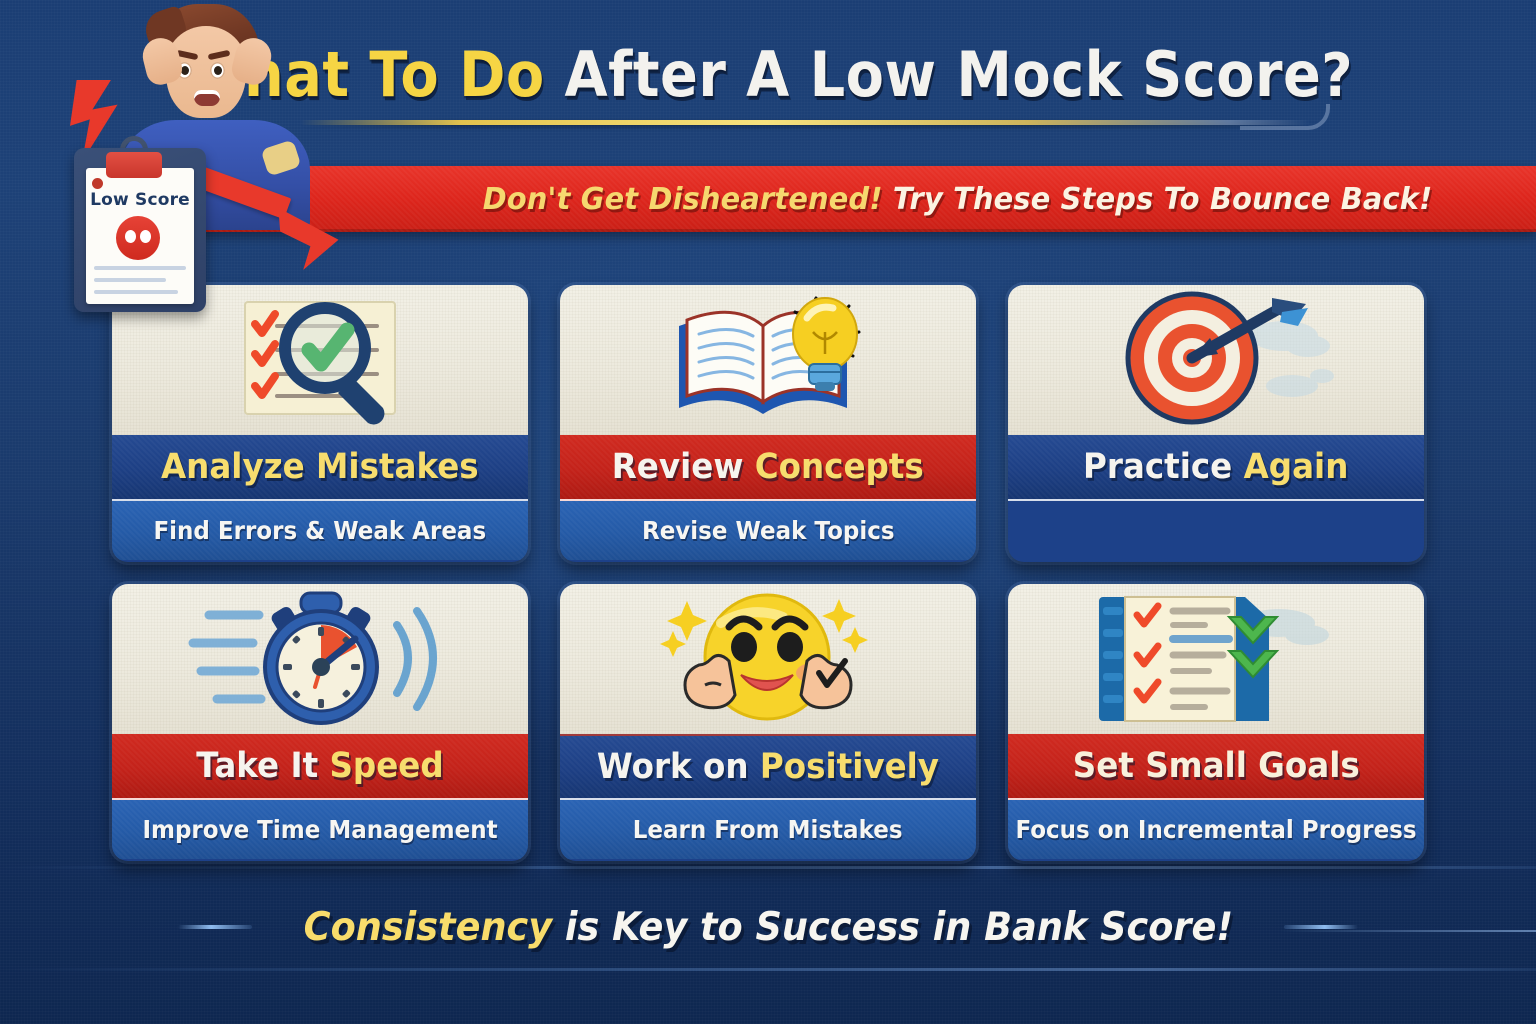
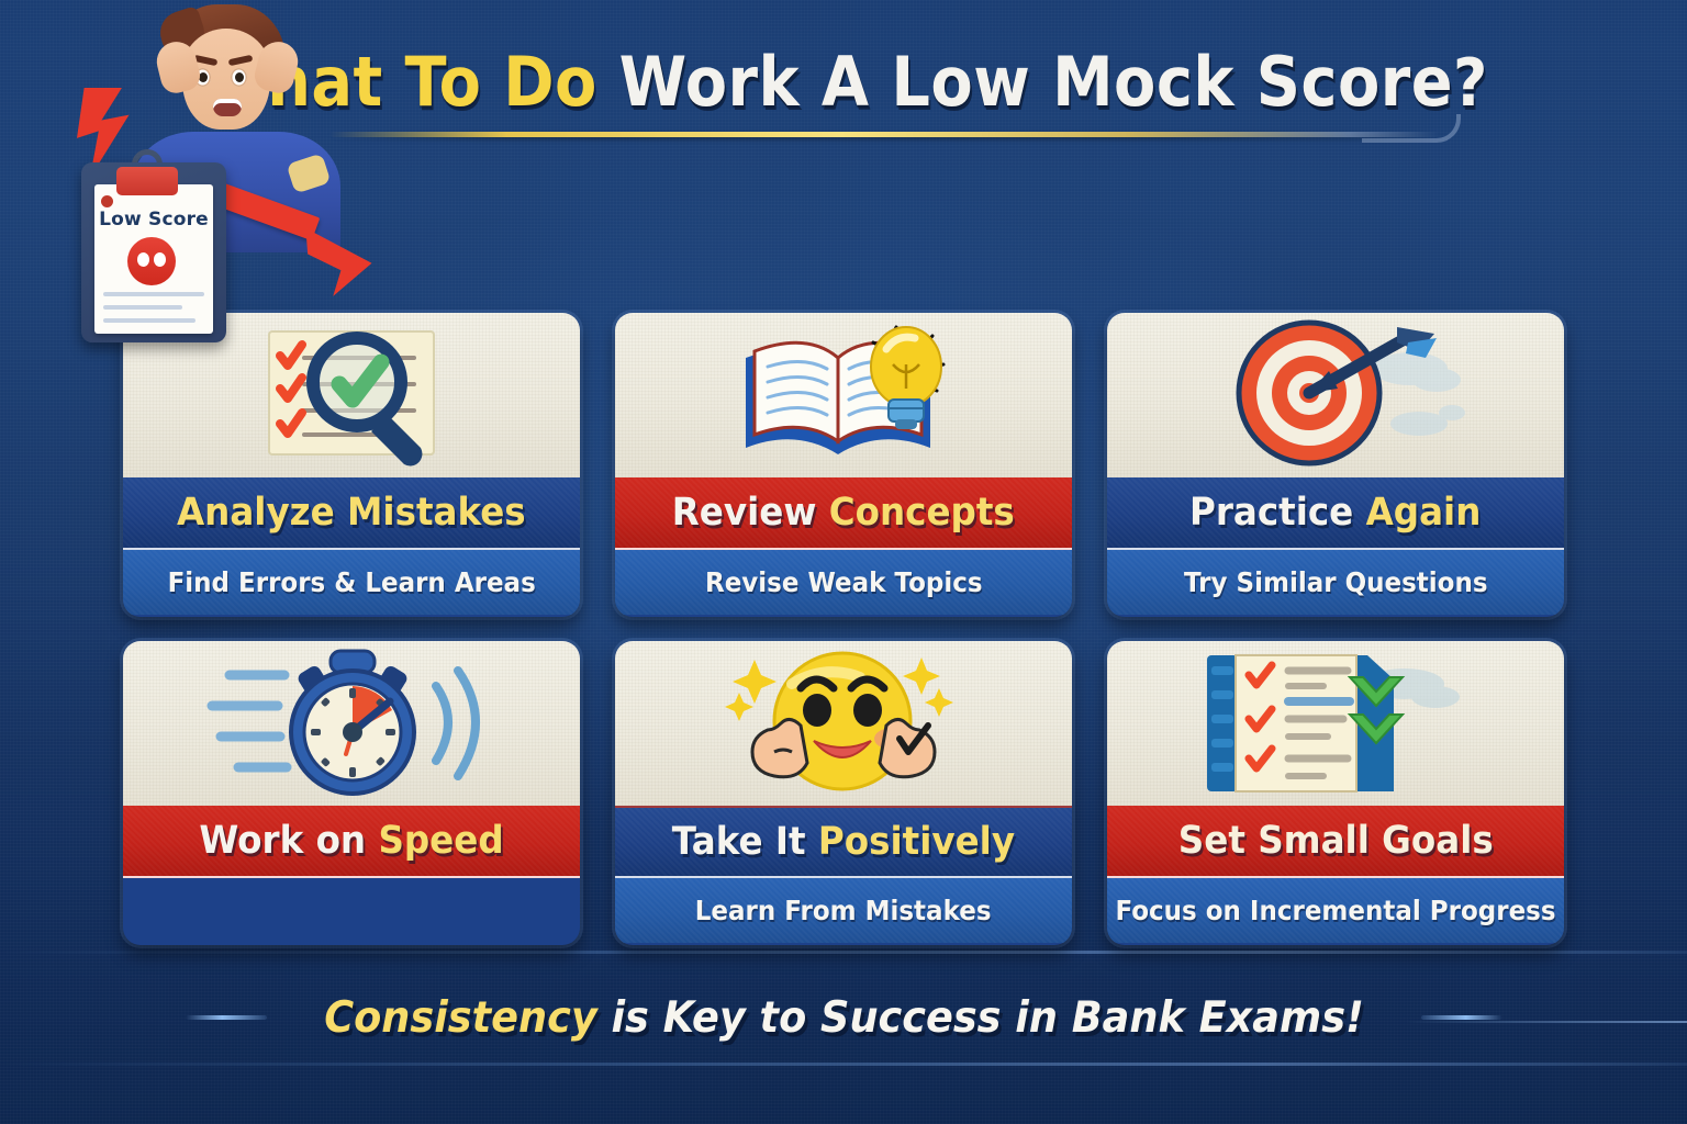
- at To Do After A Low Mock Score?
+ at To Do Work A Low Mock Score?
- Don't Get Disheartened! Try These Steps To Bounce Back!
  Low Score
  Analyze Mistakes
- Find Errors & Weak Areas
+ Find Errors & Learn Areas
  Review Concepts
  Revise Weak Topics
  Practice Again
+ Try Similar Questions
- Take It Speed
+ Work on Speed
- Improve Time Management
- Work on Positively
+ Take It Positively
  Learn From Mistakes
  Set Small Goals
  Focus on Incremental Progress
- Consistency is Key to Success in Bank Score!
+ Consistency is Key to Success in Bank Exams!
